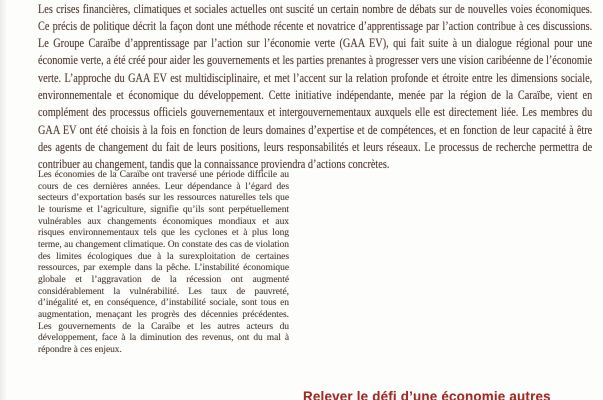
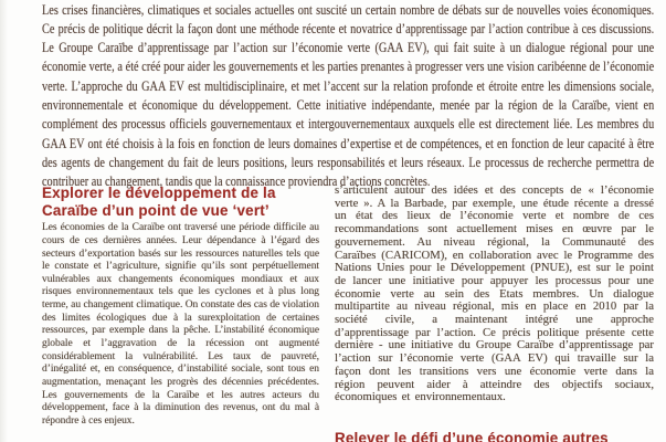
  Les crises financières, climatiques et sociales actuelles ont suscité un certain nombre de débats sur de nouvelles voies économiques. Ce précis de politique décrit la façon dont une méthode récente et novatrice d’apprentissage par l’action contribue à ces discussions. Le Groupe Caraïbe d’apprentissage par l’action sur l’économie verte (GAA EV), qui fait suite à un dialogue régional pour une économie verte, a été créé pour aider les gouvernements et les parties prenantes à progresser vers une vision caribéenne de l’économie verte. L’approche du GAA EV est multidisciplinaire, et met l’accent sur la relation profonde et étroite entre les dimensions sociale, environnementale et économique du développement. Cette initiative indépendante, menée par la région de la Caraïbe, vient en complément des processus officiels gouvernementaux et intergouvernementaux auxquels elle est directement liée. Les membres du GAA EV ont été choisis à la fois en fonction de leurs domaines d’expertise et de compétences, et en fonction de leur capacité à être des agents de changement du fait de leurs positions, leurs responsabilités et leurs réseaux. Le processus de recherche permettra de contribuer au changement, tandis que la connaissance proviendra d’actions concrètes.
+ Explorer le développement de la Caraïbe d’un point de vue ‘vert’
- Les économies de la Caraïbe ont traversé une période difficile au cours de ces dernières années. Leur dépendance à l’égard des secteurs d’exportation basés sur les ressources naturelles tels que le tourisme et l’agriculture, signifie qu’ils sont perpétuellement vulnérables aux changements économiques mondiaux et aux risques environnementaux tels que les cyclones et à plus long terme, au changement climatique. On constate des cas de violation des limites écologiques due à la surexploitation de certaines ressources, par exemple dans la pêche. L’instabilité économique globale et l’aggravation de la récession ont augmenté considérablement la vulnérabilité. Les taux de pauvreté, d’inégalité et, en conséquence, d’instabilité sociale, sont tous en augmentation, menaçant les progrès des décennies précédentes. Les gouvernements de la Caraïbe et les autres acteurs du développement, face à la diminution des revenus, ont du mal à répondre à ces enjeux.
+ Les économies de la Caraïbe ont traversé une période difficile au cours de ces dernières années. Leur dépendance à l’égard des secteurs d’exportation basés sur les ressources naturelles tels que le constate et l’agriculture, signifie qu’ils sont perpétuellement vulnérables aux changements économiques mondiaux et aux risques environnementaux tels que les cyclones et à plus long terme, au changement climatique. On constate des cas de violation des limites écologiques due à la surexploitation de certaines ressources, par exemple dans la pêche. L’instabilité économique globale et l’aggravation de la récession ont augmenté considérablement la vulnérabilité. Les taux de pauvreté, d’inégalité et, en conséquence, d’instabilité sociale, sont tous en augmentation, menaçant les progrès des décennies précédentes. Les gouvernements de la Caraïbe et les autres acteurs du développement, face à la diminution des revenus, ont du mal à répondre à ces enjeux.
+ s’articulent autour des idées et des concepts de « l’économie verte ». A la Barbade, par exemple, une étude récente a dressé un état des lieux de l’économie verte et nombre de ces recommandations sont actuellement mises en œuvre par le gouvernement. Au niveau régional, la Communauté des Caraïbes (CARICOM), en collaboration avec le Programme des Nations Unies pour le Développement (PNUE), est sur le point de lancer une initiative pour appuyer les processus pour une économie verte au sein des Etats membres. Un dialogue multipartite au niveau régional, mis en place en 2010 par la société civile, a maintenant intégré une approche d’apprentissage par l’action. Ce précis politique présente cette dernière - une initiative du Groupe Caraïbe d’apprentissage par l’action sur l’économie verte (GAA EV) qui travaille sur la façon dont les transitions vers une économie verte dans la région peuvent aider à atteindre des objectifs sociaux, économiques et environnementaux.
  Relever le défi d’une économie autres
